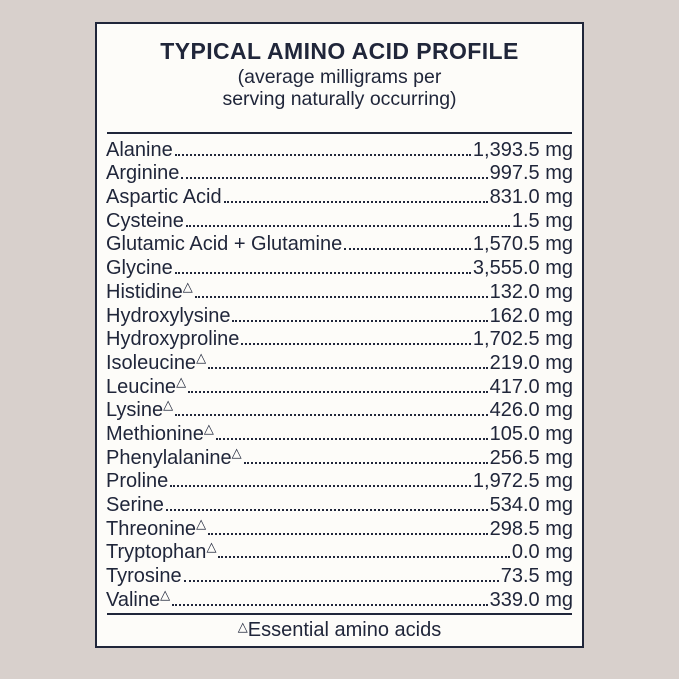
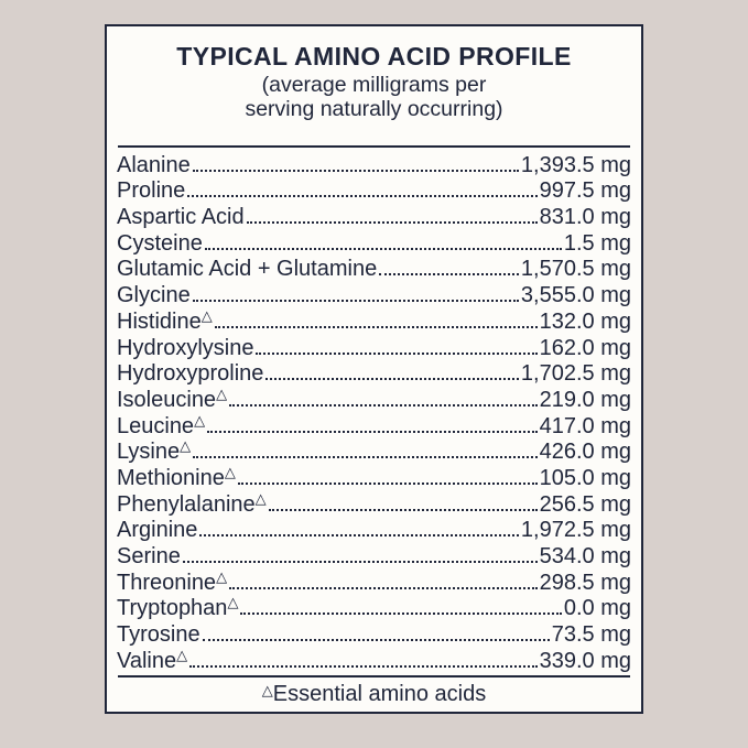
  TYPICAL AMINO ACID PROFILE
  (average milligrams per
  serving naturally occurring)
  Alanine
  1,393.5 mg
- Arginine
+ Proline
  997.5 mg
  Aspartic Acid
  831.0 mg
  Cysteine
  1.5 mg
  Glutamic Acid + Glutamine
  1,570.5 mg
  Glycine
  3,555.0 mg
  Histidine△
  132.0 mg
  Hydroxylysine
  162.0 mg
  Hydroxyproline
  1,702.5 mg
  Isoleucine△
  219.0 mg
  Leucine△
  417.0 mg
  Lysine△
  426.0 mg
  Methionine△
  105.0 mg
  Phenylalanine△
  256.5 mg
- Proline
+ Arginine
  1,972.5 mg
  Serine
  534.0 mg
  Threonine△
  298.5 mg
  Tryptophan△
  0.0 mg
  Tyrosine
  73.5 mg
  Valine△
  339.0 mg
  △Essential amino acids
